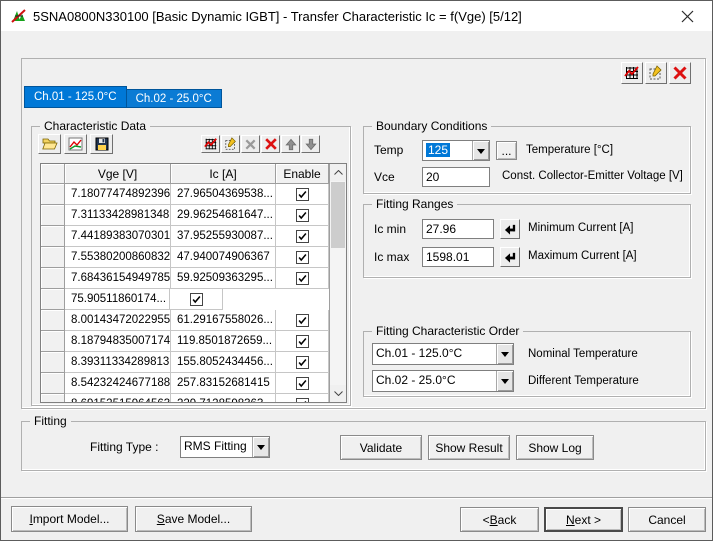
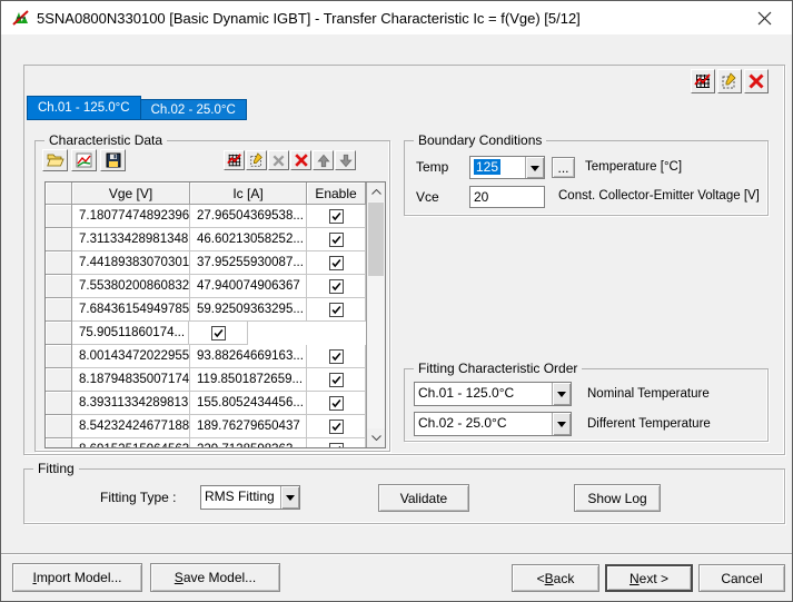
  5SNA0800N330100 [Basic Dynamic IGBT] - Transfer Characteristic Ic = f(Vge) [5/12]
  Ch.01 - 125.0°C
  Ch.02 - 25.0°C
  Characteristic Data
  Vge [V]
  Ic [A]
  Enable
  7.18077474892396
  27.96504369538...
  7.31133428981348
- 29.96254681647...
+ 46.60213058252...
  7.44189383070301
  37.95255930087...
  7.55380200860832
  47.940074906367
  7.68436154949785
  59.92509363295...
  75.90511860174...
  8.00143472022955
- 61.29167558026...
+ 93.88264669163...
  8.18794835007174
  119.8501872659...
  8.39311334289813
  155.8052434456...
  8.54232424677188
- 257.83152681415
+ 189.76279650437
  Boundary Conditions
  Temp
  125
  ...
  Temperature [°C]
  Vce
  20
  Const. Collector-Emitter Voltage [V]
- Fitting Ranges
- Ic min
- 27.96
- Minimum Current [A]
- Ic max
- 1598.01
- Maximum Current [A]
  Fitting Characteristic Order
  Ch.01 - 125.0°C
  Nominal Temperature
  Ch.02 - 25.0°C
  Different Temperature
  Fitting
  Fitting Type :
  RMS Fitting
  Validate
- Show Result
  Show Log
  I
  mport Model...
  S
  ave Model...
  <
  B
  ack
  N
  ext >
  Cancel
